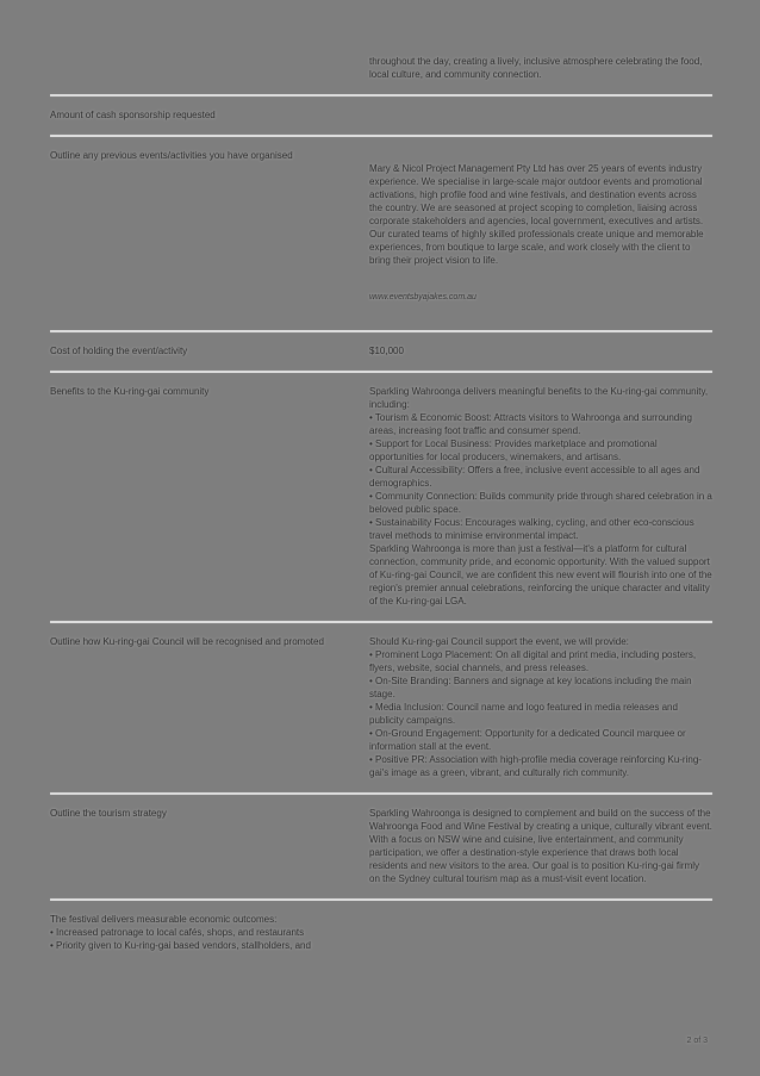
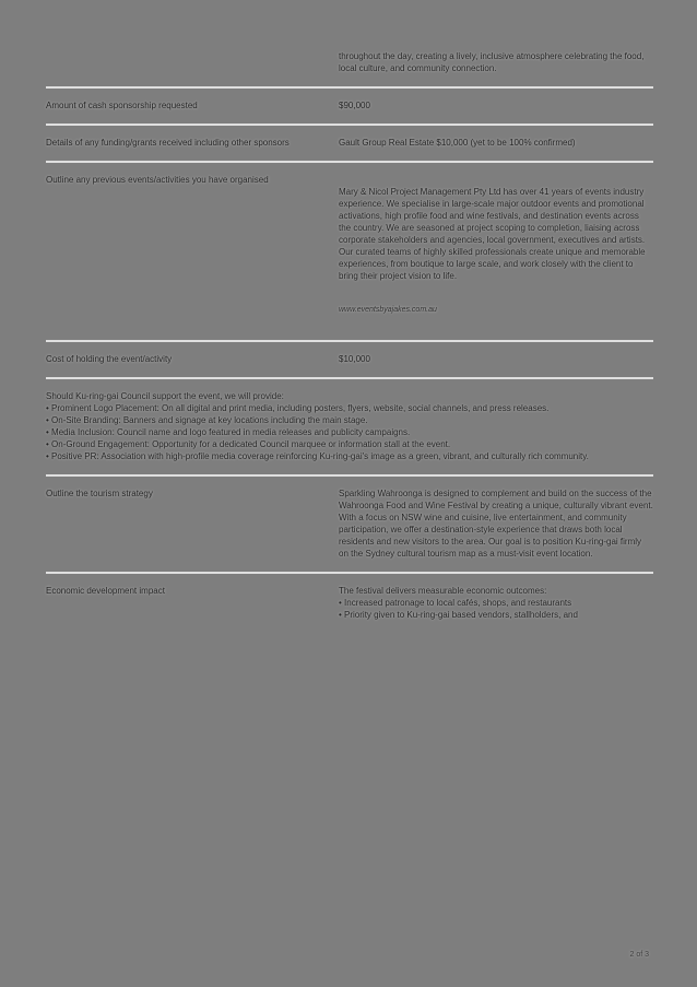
  throughout the day, creating a lively, inclusive atmosphere celebrating the food, local culture, and community connection.
  Amount of cash sponsorship requested
+ $90,000
+ Details of any funding/grants received including other sponsors
+ Gault Group Real Estate $10,000 (yet to be 100% confirmed)
  Outline any previous events/activities you have organised
- Mary & Nicol Project Management Pty Ltd has over 25 years of events industry experience. We specialise in large-scale major outdoor events and promotional activations, high profile food and wine festivals, and destination events across the country. We are seasoned at project scoping to completion, liaising across corporate stakeholders and agencies, local government, executives and artists. Our curated teams of highly skilled professionals create unique and memorable experiences, from boutique to large scale, and work closely with the client to bring their project vision to life.
+ Mary & Nicol Project Management Pty Ltd has over 41 years of events industry experience. We specialise in large-scale major outdoor events and promotional activations, high profile food and wine festivals, and destination events across the country. We are seasoned at project scoping to completion, liaising across corporate stakeholders and agencies, local government, executives and artists. Our curated teams of highly skilled professionals create unique and memorable experiences, from boutique to large scale, and work closely with the client to bring their project vision to life.
  Cost of holding the event/activity
  $10,000
- Benefits to the Ku-ring-gai community
- Sparkling Wahroonga delivers meaningful benefits to the Ku-ring-gai community, including:
- • Tourism & Economic Boost: Attracts visitors to Wahroonga and surrounding areas, increasing foot traffic and consumer spend.
- • Support for Local Business: Provides marketplace and promotional opportunities for local producers, winemakers, and artisans.
- • Cultural Accessibility: Offers a free, inclusive event accessible to all ages and demographics.
- • Community Connection: Builds community pride through shared celebration in a beloved public space.
- • Sustainability Focus: Encourages walking, cycling, and other eco-conscious travel methods to minimise environmental impact.
- Sparkling Wahroonga is more than just a festival—it's a platform for cultural connection, community pride, and economic opportunity. With the valued support of Ku-ring-gai Council, we are confident this new event will flourish into one of the region's premier annual celebrations, reinforcing the unique character and vitality of the Ku-ring-gai LGA.
- Outline how Ku-ring-gai Council will be recognised and promoted
  Should Ku-ring-gai Council support the event, we will provide:
  • Prominent Logo Placement: On all digital and print media, including posters, flyers, website, social channels, and press releases.
  • On-Site Branding: Banners and signage at key locations including the main stage.
  • Media Inclusion: Council name and logo featured in media releases and publicity campaigns.
  • On-Ground Engagement: Opportunity for a dedicated Council marquee or information stall at the event.
  • Positive PR: Association with high-profile media coverage reinforcing Ku-ring-gai's image as a green, vibrant, and culturally rich community.
  Outline the tourism strategy
  Sparkling Wahroonga is designed to complement and build on the success of the Wahroonga Food and Wine Festival by creating a unique, culturally vibrant event. With a focus on NSW wine and cuisine, live entertainment, and community participation, we offer a destination-style experience that draws both local residents and new visitors to the area. Our goal is to position Ku-ring-gai firmly on the Sydney cultural tourism map as a must-visit event location.
+ Economic development impact
  The festival delivers measurable economic outcomes:
  • Increased patronage to local cafés, shops, and restaurants
  • Priority given to Ku-ring-gai based vendors, stallholders, and
